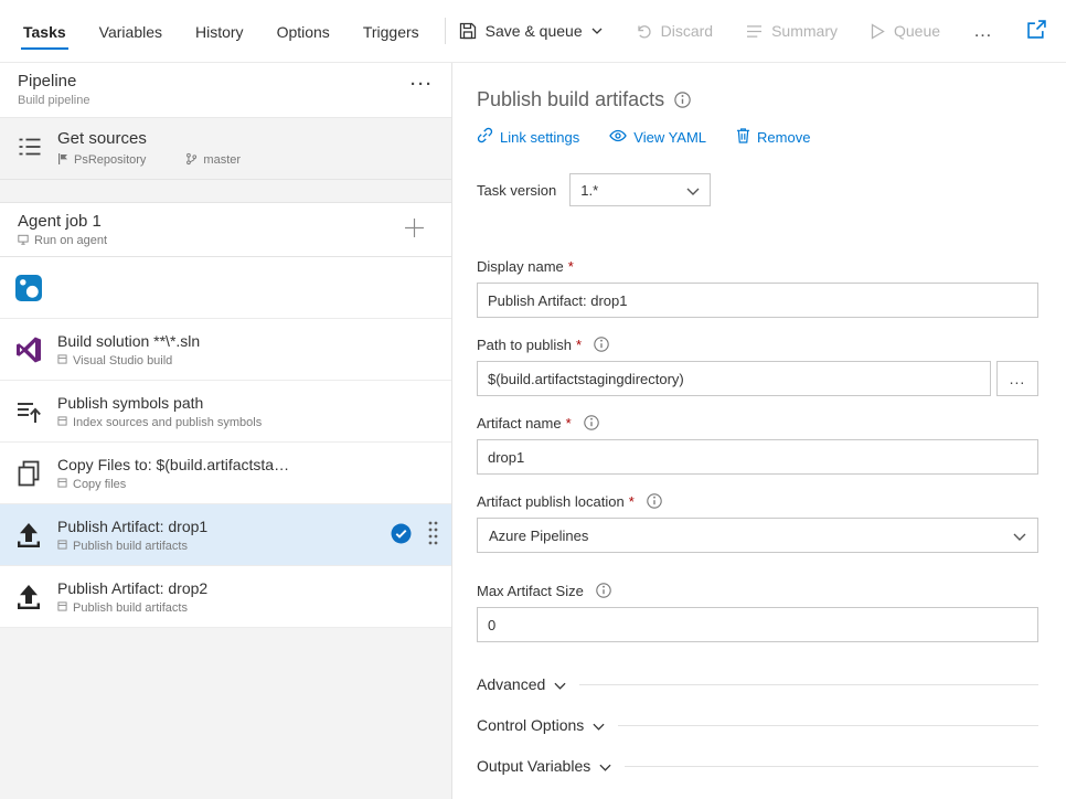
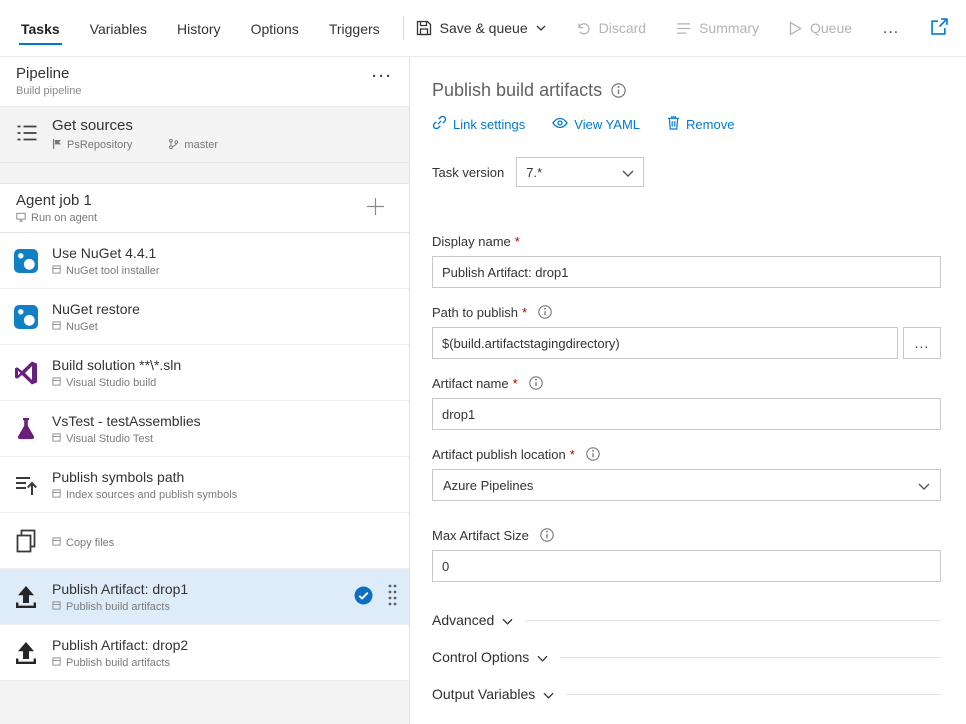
  Tasks
  Variables
  History
  Options
  Triggers
  Save & queue
  Discard
  Summary
  Queue
  …
  Pipeline
  Build pipeline
  ···
  Get sources
  PsRepository
  master
  Agent job 1
  Run on agent
+ Use NuGet 4.4.1
+ NuGet tool installer
+ NuGet restore
+ NuGet
  Build solution **\*.sln
  Visual Studio build
+ VsTest - testAssemblies
+ Visual Studio Test
  Publish symbols path
  Index sources and publish symbols
- Copy Files to: $(build.artifactsta…
  Copy files
  Publish Artifact: drop1
  Publish build artifacts
  Publish Artifact: drop2
  Publish build artifacts
  Publish build artifacts
  Link settings
  View YAML
  Remove
  Task version
- 1.*
+ 7.*
  Display name
  *
  Publish Artifact: drop1
  Path to publish
  *
  $(build.artifactstagingdirectory)
  ...
  Artifact name
  *
  drop1
  Artifact publish location
  *
  Azure Pipelines
  Max Artifact Size
  0
  Advanced
  Control Options
  Output Variables
